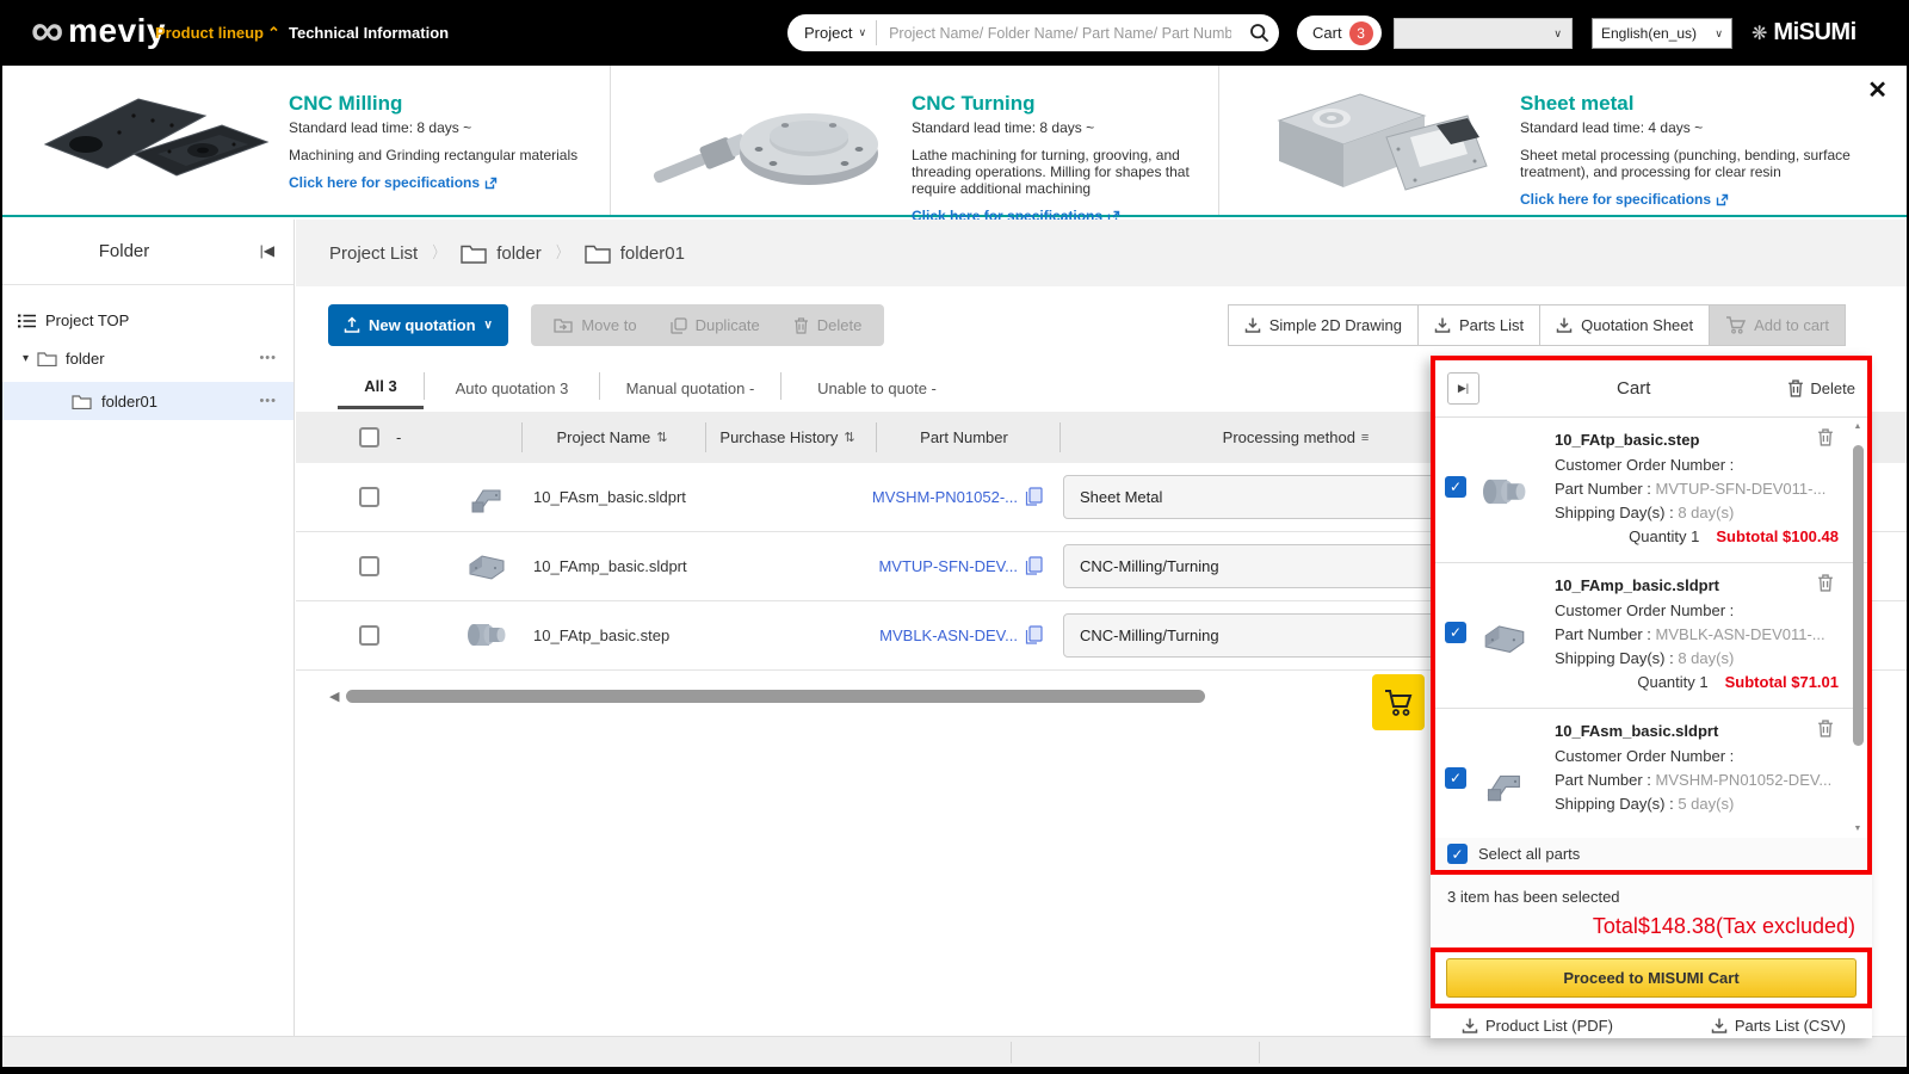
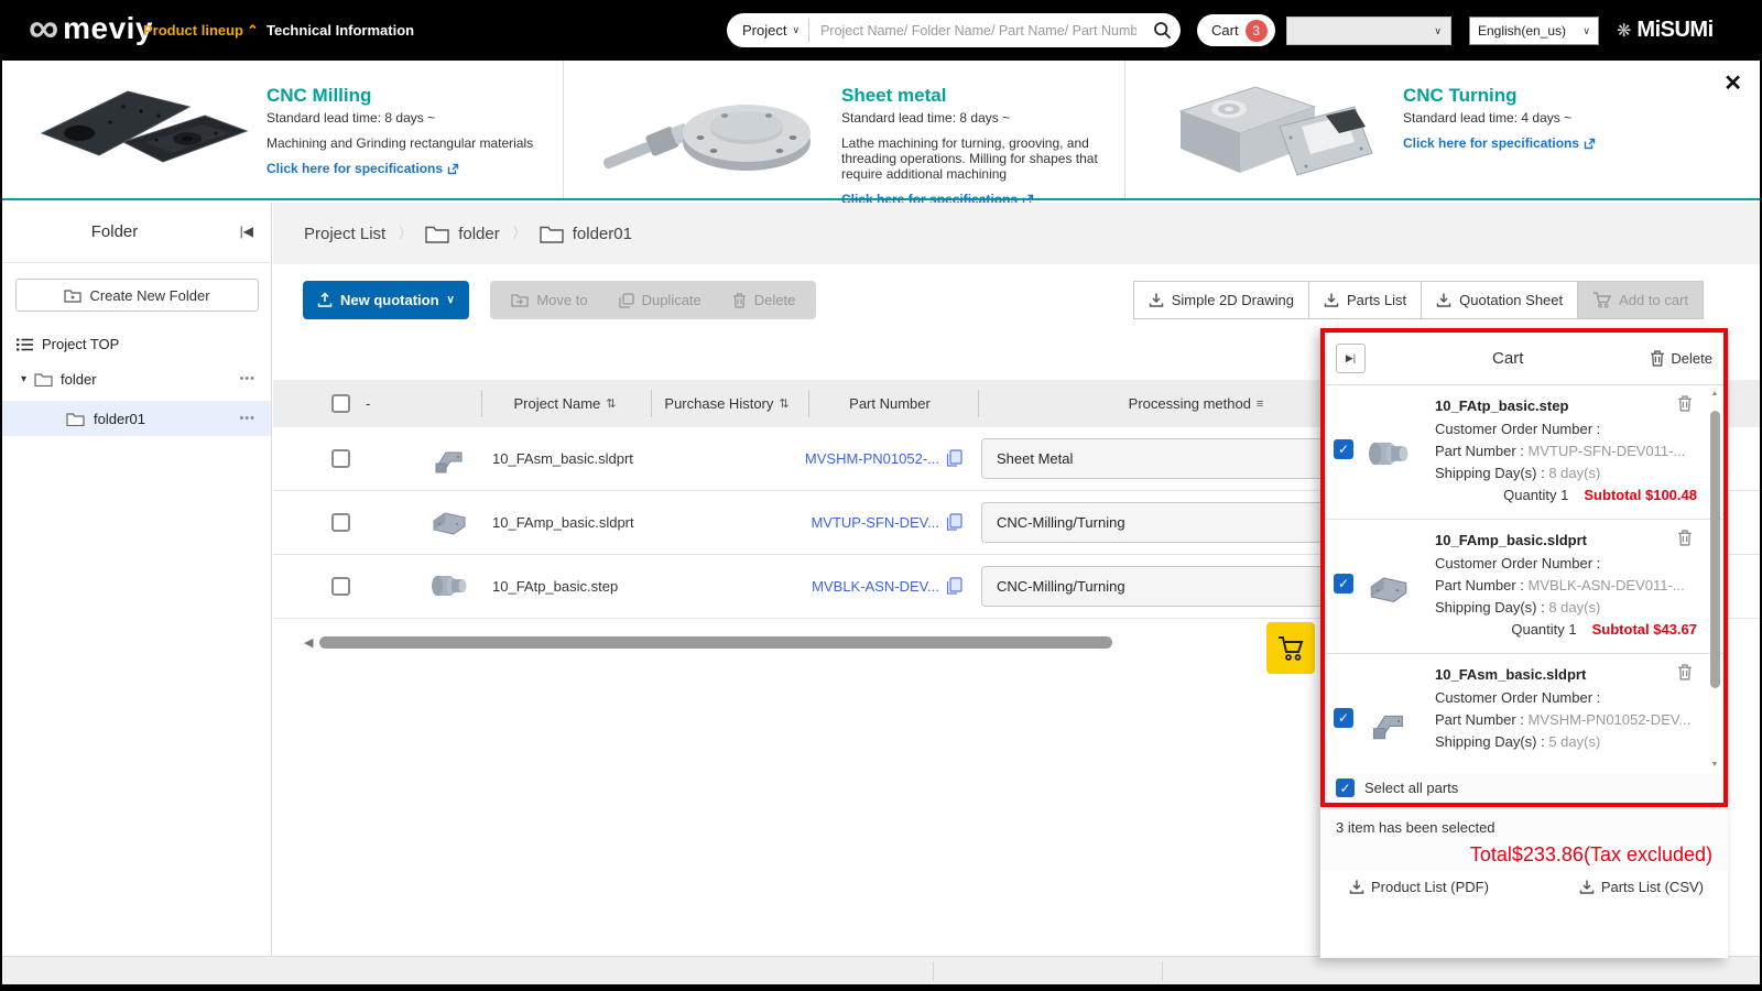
  ∞
  meviy
  Product lineup ⌃
  Technical Information
  Project
  ∨
  Project Name/ Folder Name/ Part Name/ Part Numb
  Cart
  3
  ∨
  English(en_us)
  ∨
  ❋
  MiSUMi
  CNC Milling
  Standard lead time: 8 days ~
  Machining and Grinding rectangular materials
  Click here for specifications
- CNC Turning
+ Sheet metal
  Standard lead time: 8 days ~
  Lathe machining for turning, grooving, and threading operations. Milling for shapes that require additional machining
  Click here for specifications
- Sheet metal
+ CNC Turning
  Standard lead time: 4 days ~
- Sheet metal processing (punching, bending, surface treatment), and processing for clear resin
  Click here for specifications
  ✕
  Folder
  |◀
+ Create New Folder
  Project TOP
  ▾
  folder
  •••
  folder01
  •••
  Project List
  〉
  folder
  〉
  folder01
  New quotation
  ∨
  Move to
  Duplicate
  Delete
  Simple 2D Drawing
  Parts List
  Quotation Sheet
  Add to cart
- All 3
- Auto quotation 3
- Manual quotation -
- Unable to quote -
  -
  Project Name
  ⇅
  Purchase History
  ⇅
  Part Number
  Processing method
  ≡
  10_FAsm_basic.sldprt
  MVSHM-PN01052-...
  Sheet Metal
  10_FAmp_basic.sldprt
  MVTUP-SFN-DEV...
  CNC-Milling/Turning
  10_FAtp_basic.step
  MVBLK-ASN-DEV...
  CNC-Milling/Turning
  ◀
  ▶|
  Cart
  Delete
  10_FAtp_basic.step
  ✓
  Customer Order Number :
  Part Number : MVTUP-SFN-DEV011-...
  Shipping Day(s) : 8 day(s)
  Quantity 1 Subtotal $100.48
  10_FAmp_basic.sldprt
  ✓
  Customer Order Number :
  Part Number : MVBLK-ASN-DEV011-...
  Shipping Day(s) : 8 day(s)
- Quantity 1 Subtotal $71.01
+ Quantity 1 Subtotal $43.67
  10_FAsm_basic.sldprt
  ✓
  Customer Order Number :
  Part Number : MVSHM-PN01052-DEV...
  Shipping Day(s) : 5 day(s)
  ✓
  Select all parts
  3 item has been selected
- Total$148.38(Tax excluded)
+ Total$233.86(Tax excluded)
- Proceed to MISUMI Cart
  Product List (PDF)
  Parts List (CSV)
